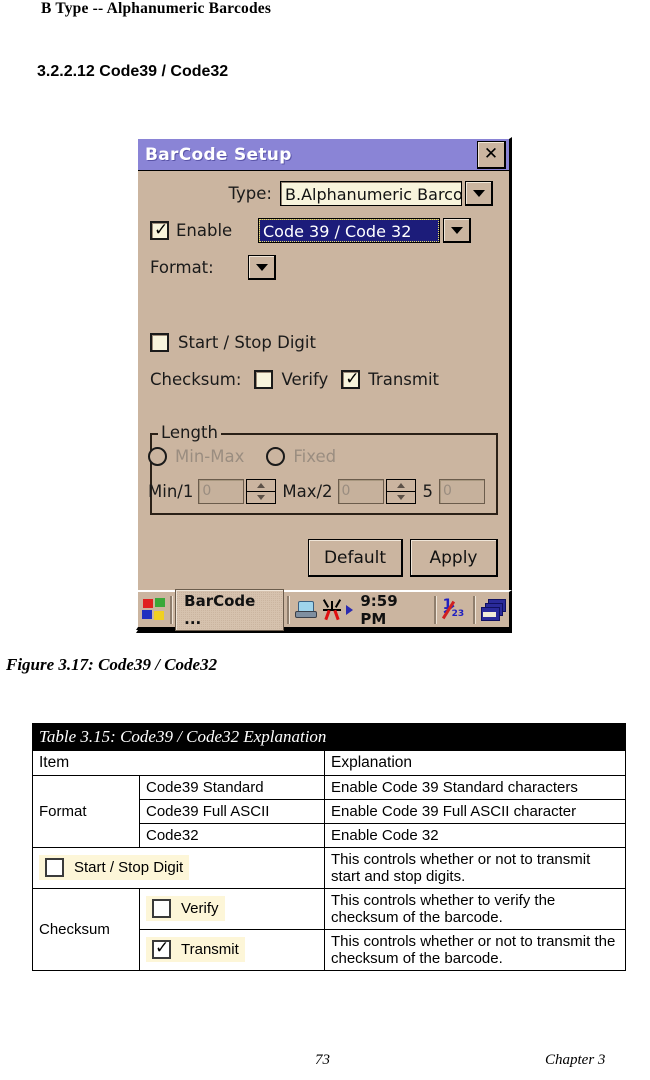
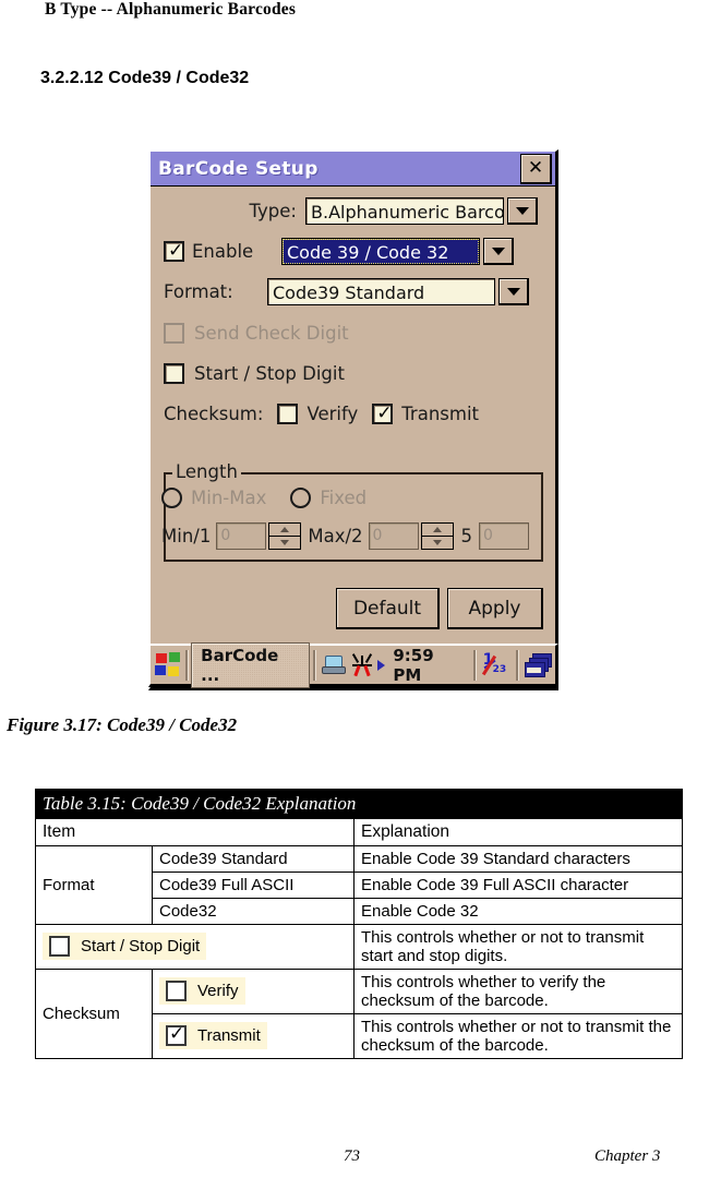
  B Type -- Alphanumeric Barcodes
  3.2.2.12 Code39 / Code32
  BarCode Setup
  ✕
  Type:
  B.Alphanumeric Barco
  ✓
  Enable
  Code 39 / Code 32
  Format:
+ Code39 Standard
+ Send Check Digit
  Start / Stop Digit
  Checksum:
  Verify
  ✓
  Transmit
  Length
  Min-Max
  Fixed
  Min/1
  0
  Max/2
  0
  5
  0
  Default
  Apply
  BarCode ...
  9:59 PM
  1
  23
  Figure 3.17: Code39 / Code32
  Table 3.15: Code39 / Code32 Explanation
  Item	Explanation
  Format	Code39 Standard	Enable Code 39 Standard characters
  Code39 Full ASCII	Enable Code 39 Full ASCII character
  Code32	Enable Code 32
  Start / Stop Digit	This controls whether or not to transmit start and stop digits.
  Checksum	Verify	This controls whether to verify the checksum of the barcode.
  ✓ Transmit	This controls whether or not to transmit the checksum of the barcode.
  73
  Chapter 3
